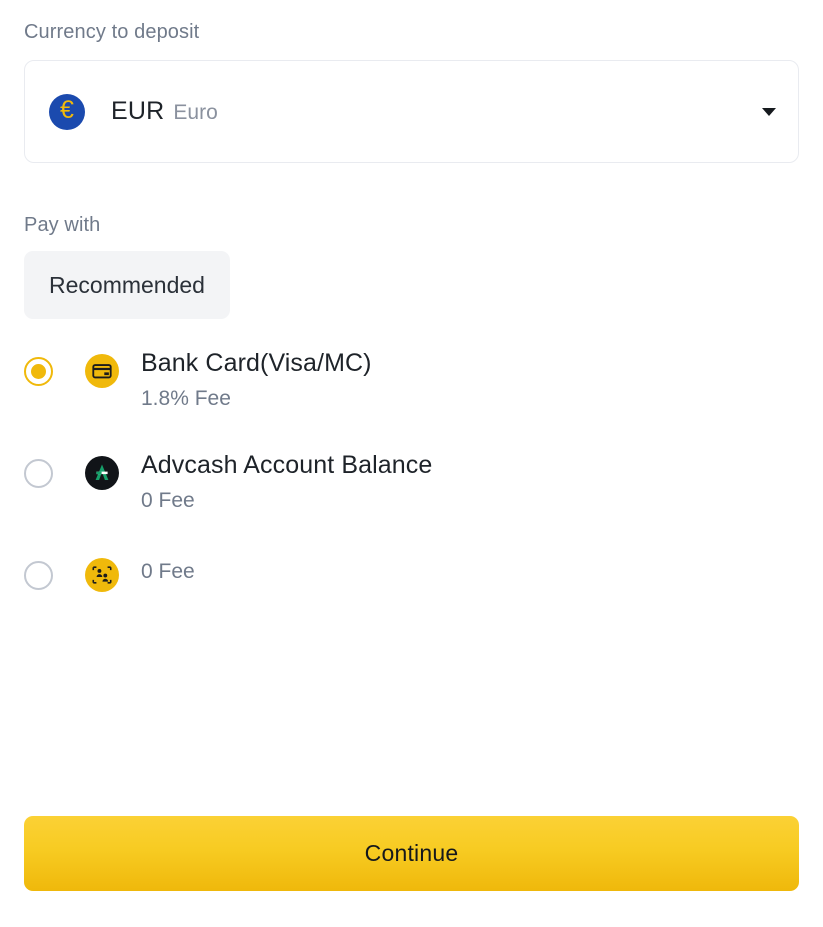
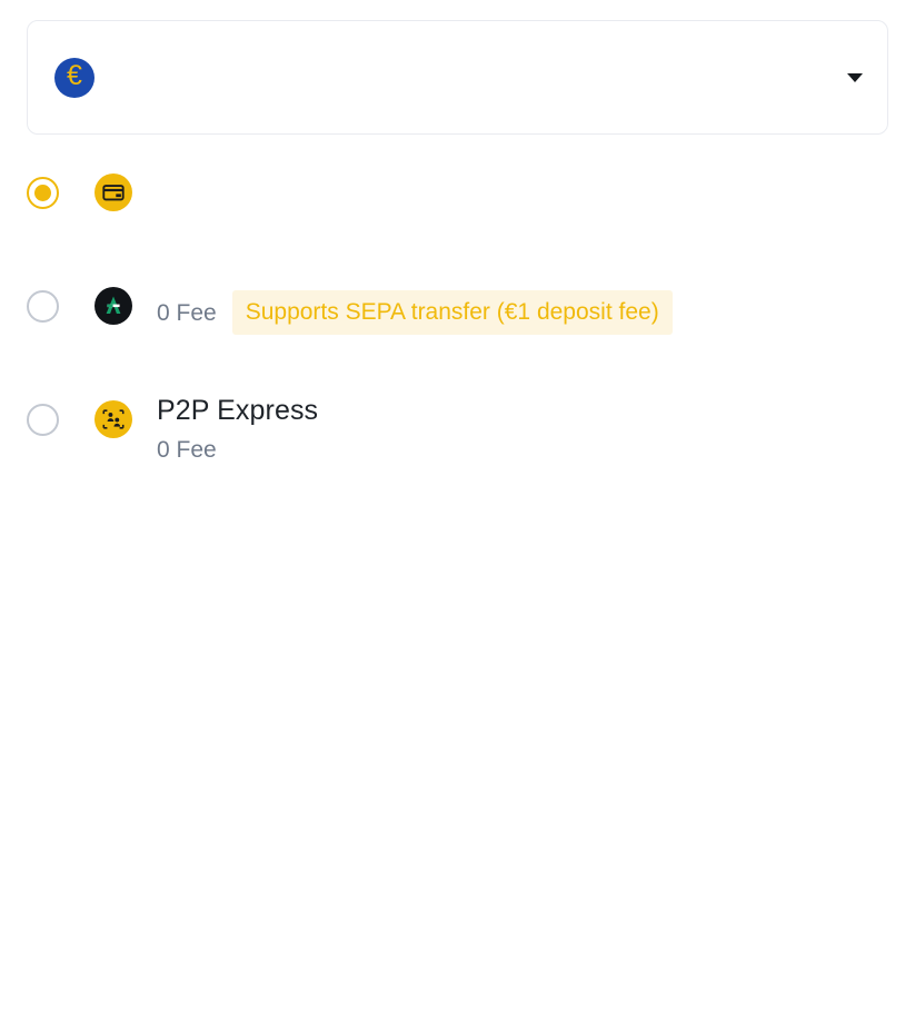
- Currency to deposit
  €
- EUR
- Euro
- Pay with
- Recommended
- Bank Card(Visa/MC)
- 1.8% Fee
- Advcash Account Balance
  0 Fee
+ Supports SEPA transfer (€1 deposit fee)
+ P2P Express
  0 Fee
- Continue
